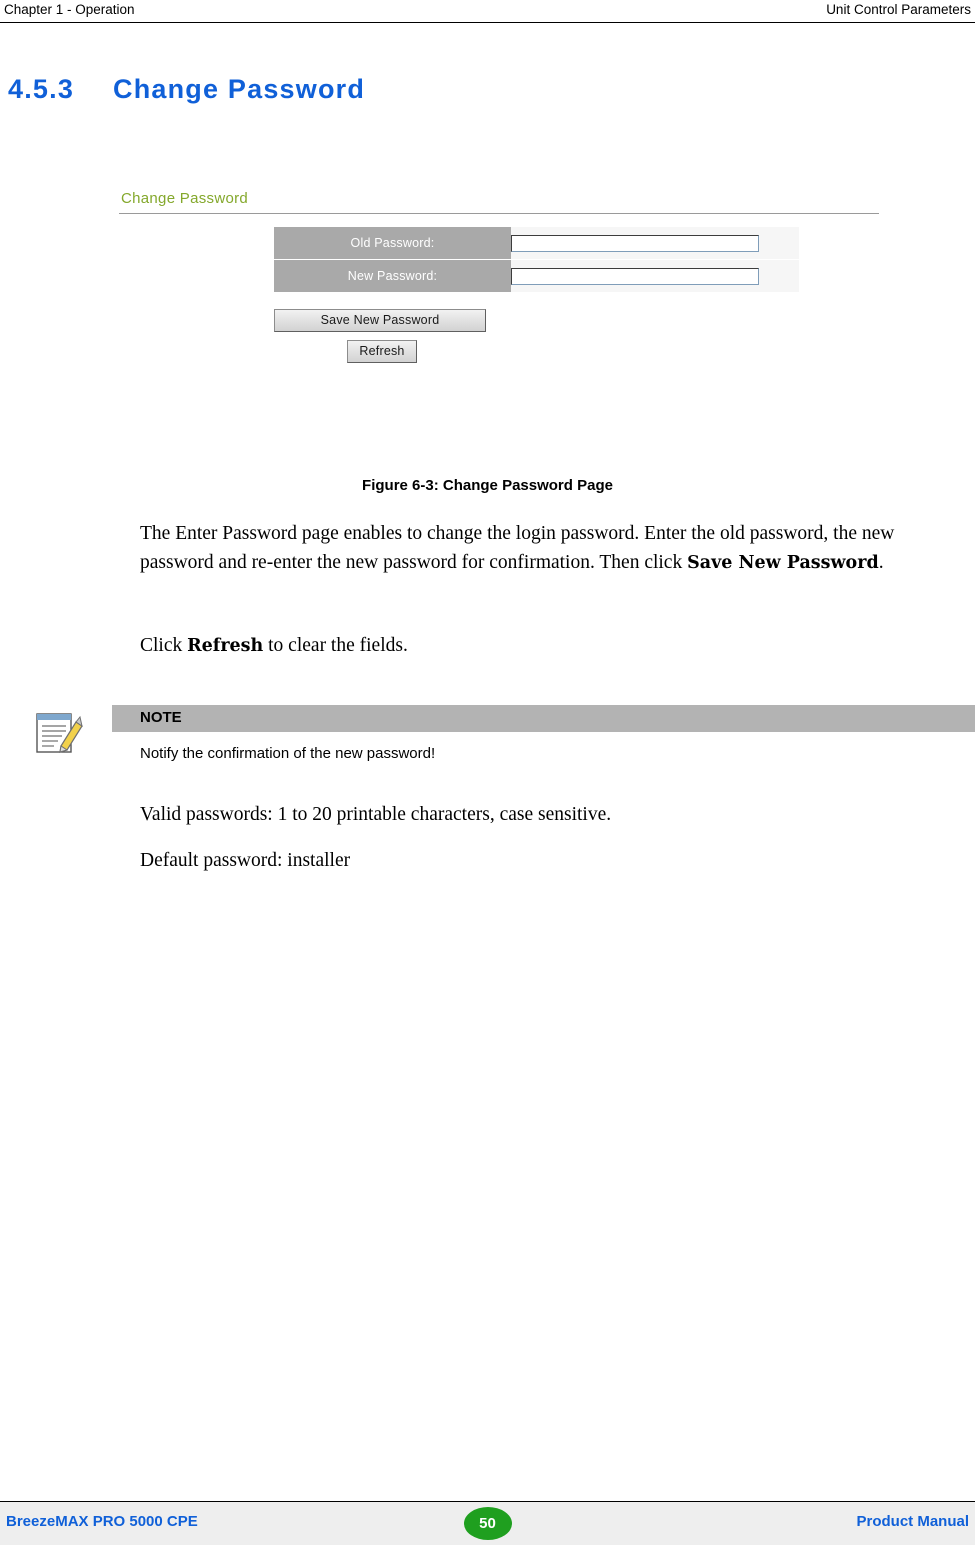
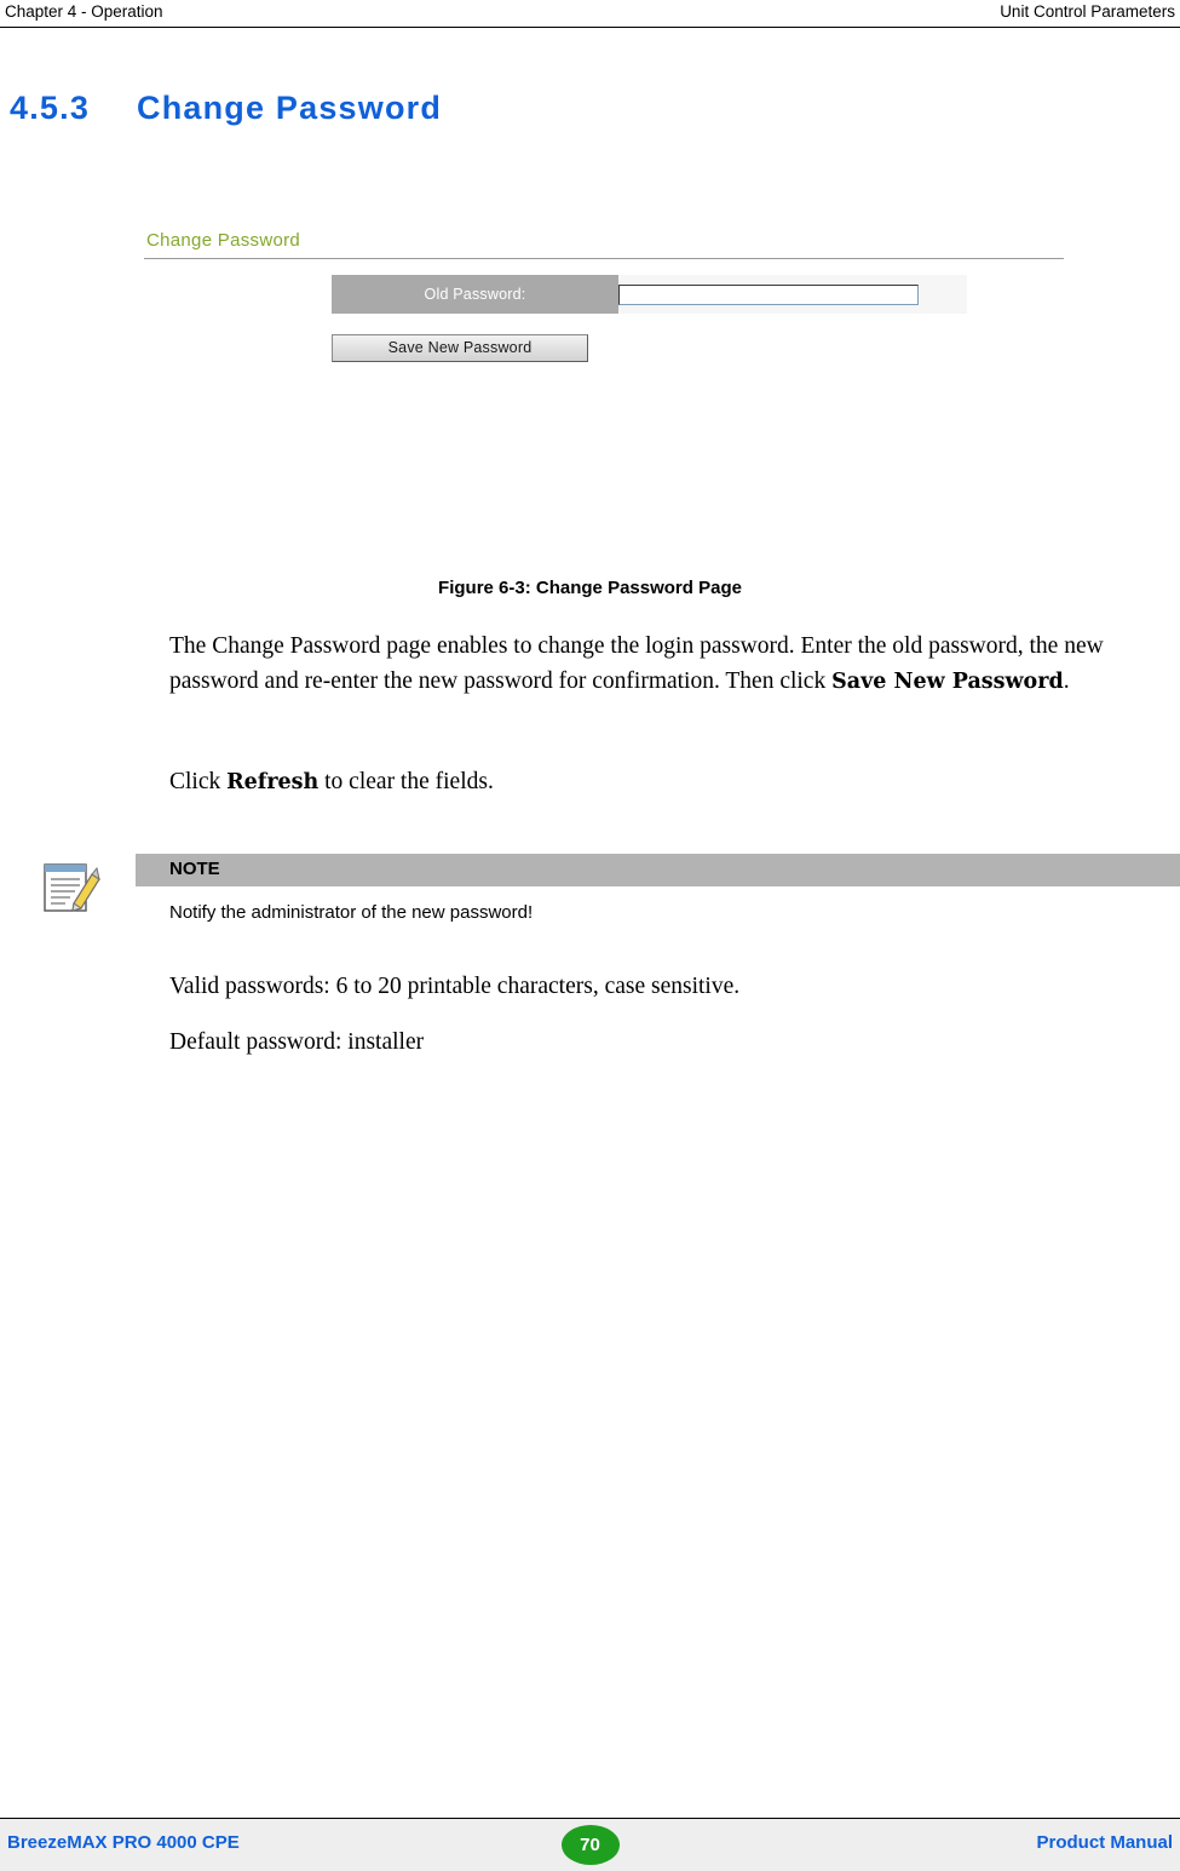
- Chapter 1 - Operation
+ Chapter 4 - Operation
  Unit Control Parameters
  4.5.3 Change Password
  Change Password
  Old Password:
- New Password:
  Save New Password
- Refresh
  Figure 6-3: Change Password Page
- The Enter Password page enables to change the login password. Enter the old password, the new password and re-enter the new password for confirmation. Then click Save New Password.
+ The Change Password page enables to change the login password. Enter the old password, the new password and re-enter the new password for confirmation. Then click Save New Password.
  Click Refresh to clear the fields.
  NOTE
- Notify the confirmation of the new password!
+ Notify the administrator of the new password!
- Valid passwords: 1 to 20 printable characters, case sensitive.
+ Valid passwords: 6 to 20 printable characters, case sensitive.
  Default password: installer
- BreezeMAX PRO 5000 CPE
+ BreezeMAX PRO 4000 CPE
- 50
+ 70
  Product Manual
